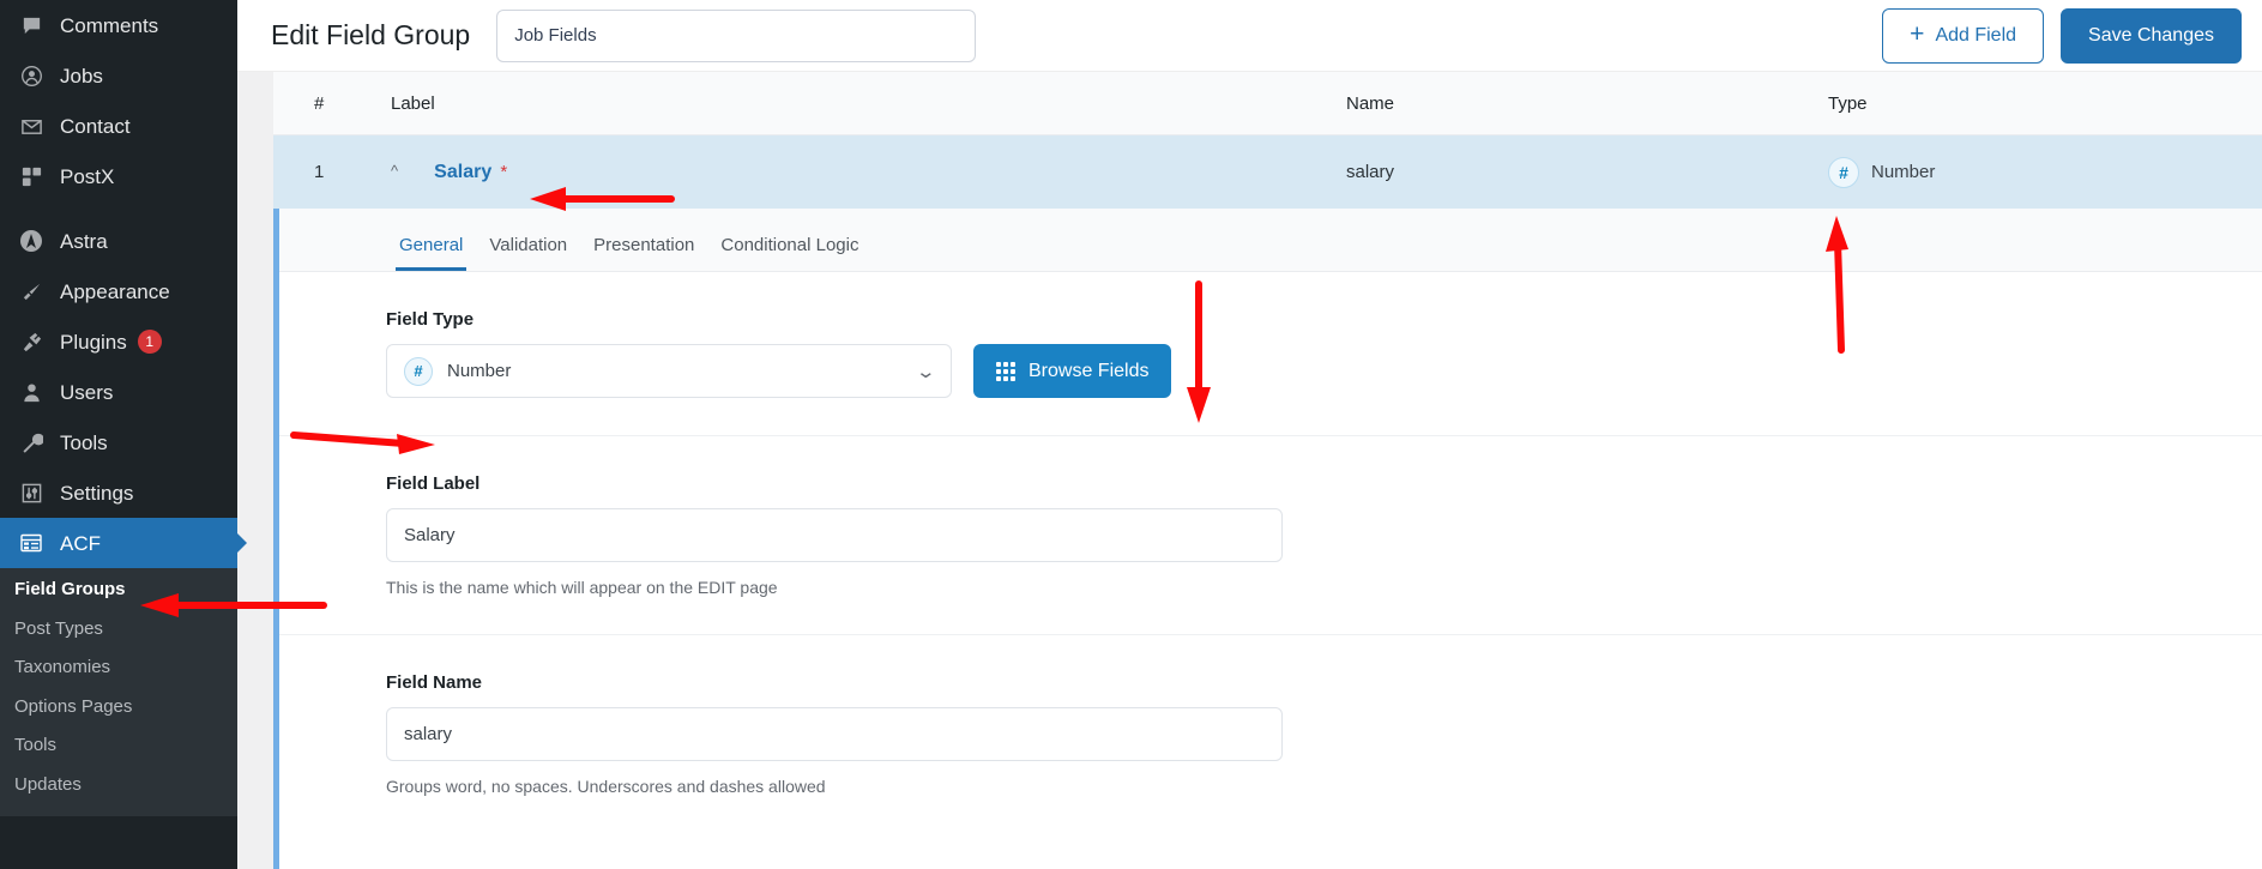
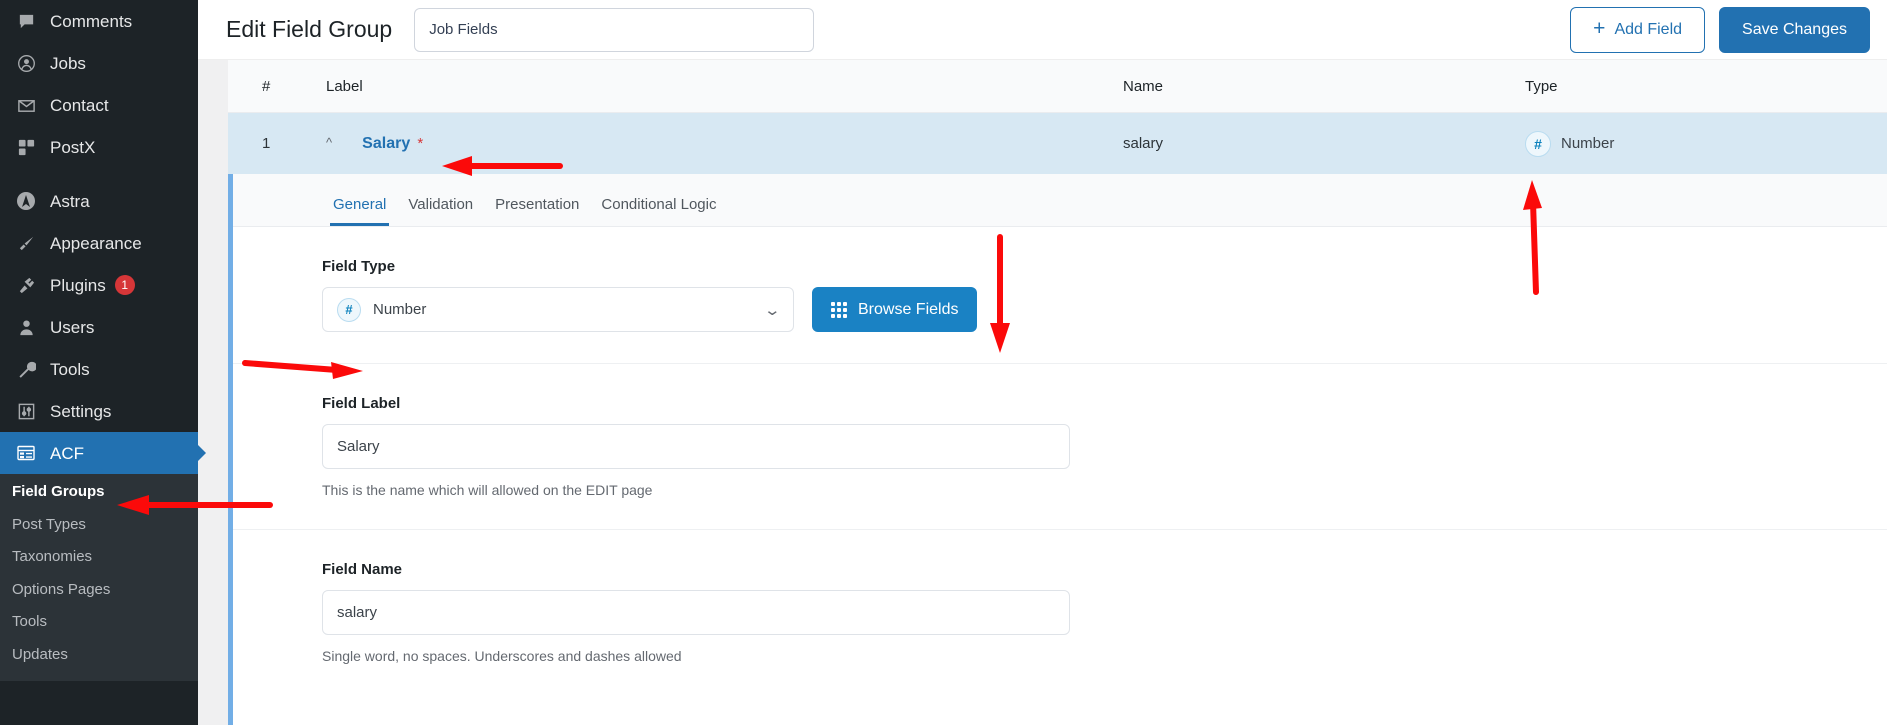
  Comments
  Jobs
  Contact
  PostX
  Astra
  Appearance
  Plugins
  1
  Users
  Tools
  Settings
  ACF
  Field Groups
  Post Types
  Taxonomies
  Options Pages
  Tools
  Updates
  Edit Field Group
  Job Fields
  +
  Add Field
  Save Changes
  #
  Label
  Name
  Type
  1
  ^ Salary *
  salary
  #
  Number
  General
  Validation
  Presentation
  Conditional Logic
  Field Type
  #
  Number
  ⌄
  Browse Fields
  Field Label
  Salary
- This is the name which will appear on the EDIT page
+ This is the name which will allowed on the EDIT page
  Field Name
  salary
- Groups word, no spaces. Underscores and dashes allowed
+ Single word, no spaces. Underscores and dashes allowed
